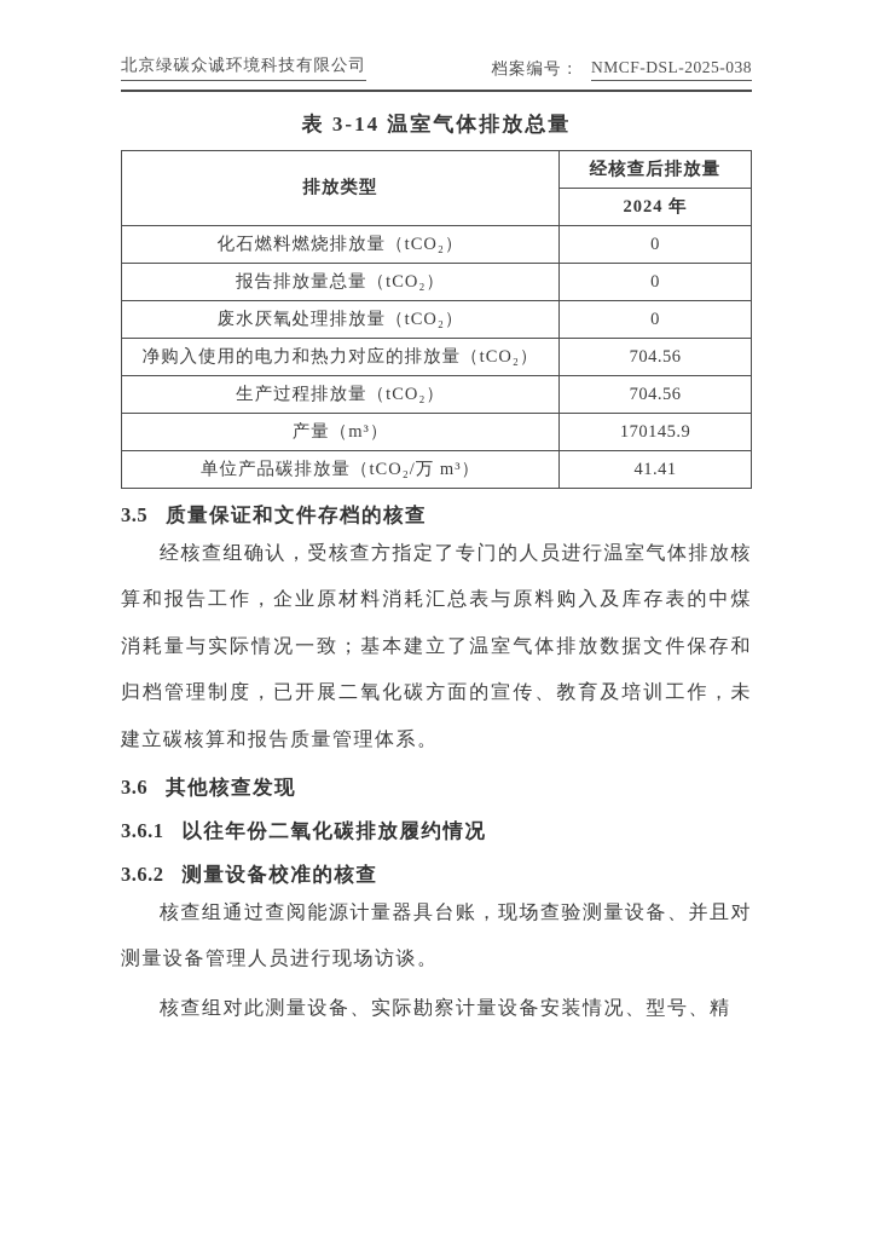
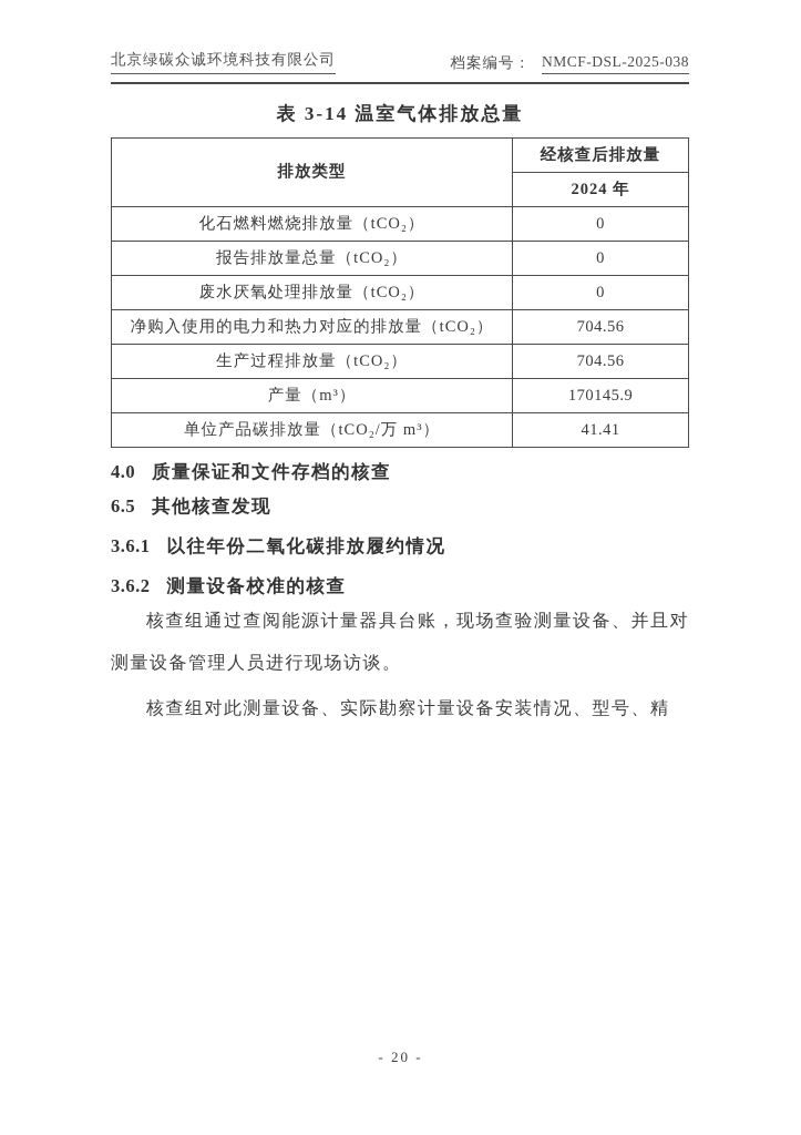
  北京绿碳众诚环境科技有限公司
  档案编号：
  NMCF-DSL-2025-038
  表 3-14 温室气体排放总量
  排放类型	经核查后排放量
  2024 年
  化石燃料燃烧排放量（tCO₂）	0
  报告排放量总量（tCO₂）	0
  废水厌氧处理排放量（tCO₂）	0
  净购入使用的电力和热力对应的排放量（tCO₂）	704.56
  生产过程排放量（tCO₂）	704.56
  产量（m³）	170145.9
  单位产品碳排放量（tCO₂/万 m³）	41.41
- 3.5 质量保证和文件存档的核查
+ 4.0 质量保证和文件存档的核查
- 经核查组确认，受核查方指定了专门的人员进行温室气体排放核算和报告工作，企业原材料消耗汇总表与原料购入及库存表的中煤消耗量与实际情况一致；基本建立了温室气体排放数据文件保存和归档管理制度，已开展二氧化碳方面的宣传、教育及培训工作，未建立碳核算和报告质量管理体系。
- 3.6 其他核查发现
+ 6.5 其他核查发现
  3.6.1 以往年份二氧化碳排放履约情况
  3.6.2 测量设备校准的核查
  核查组通过查阅能源计量器具台账，现场查验测量设备、并且对测量设备管理人员进行现场访谈。
  核查组对此测量设备、实际勘察计量设备安装情况、型号、精
+ - 20 -
